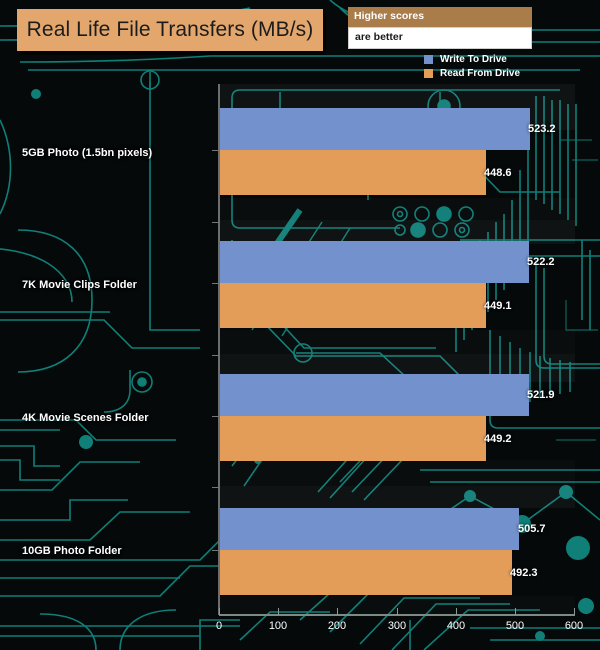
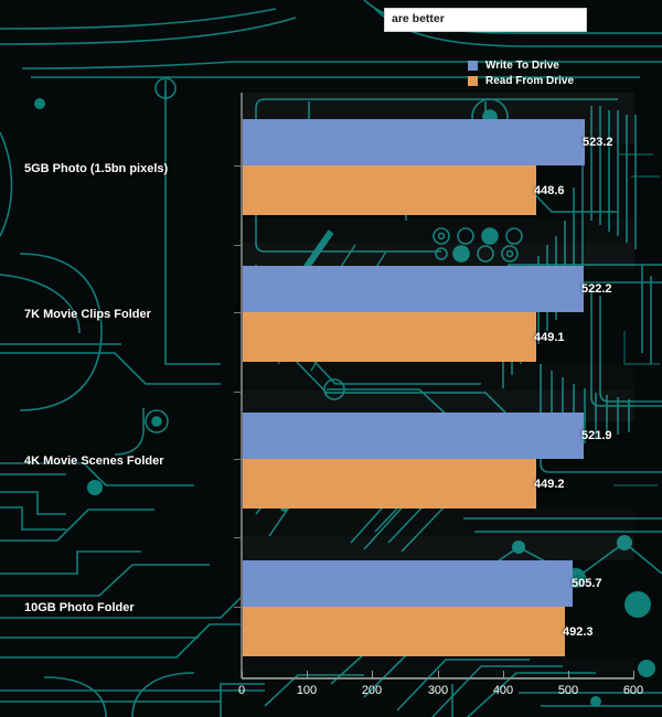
  0
  100
  200
  300
  400
  500
  600
  5GB Photo (1.5bn pixels)
  7K Movie Clips Folder
  4K Movie Scenes Folder
  10GB Photo Folder
  523.2
  448.6
  522.2
  449.1
  521.9
  449.2
  505.7
  492.3
- Real Life File Transfers (MB/s)
- Higher scores
  are better
  Write To Drive
  Read From Drive
